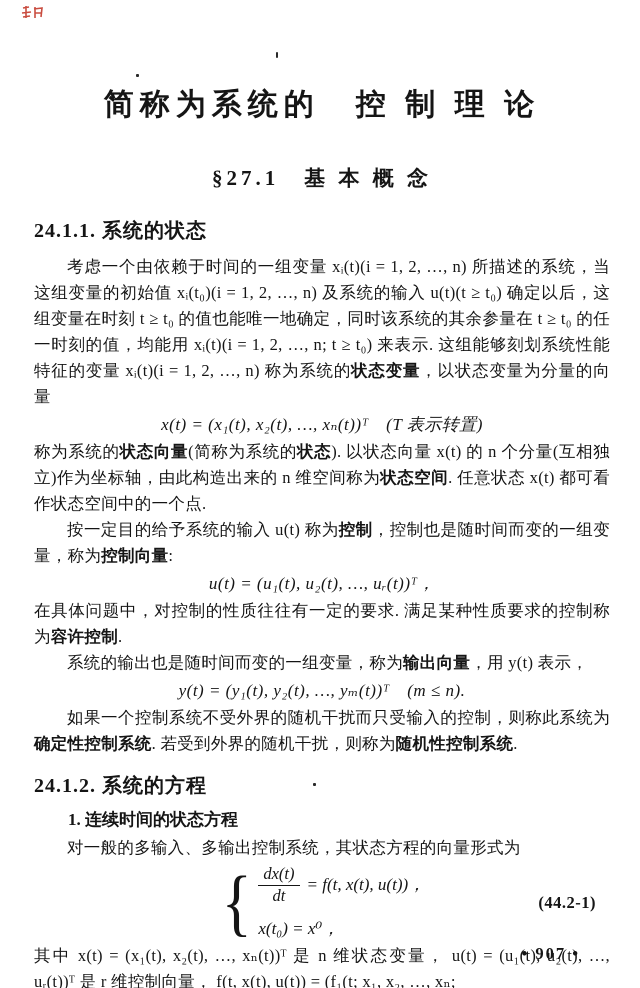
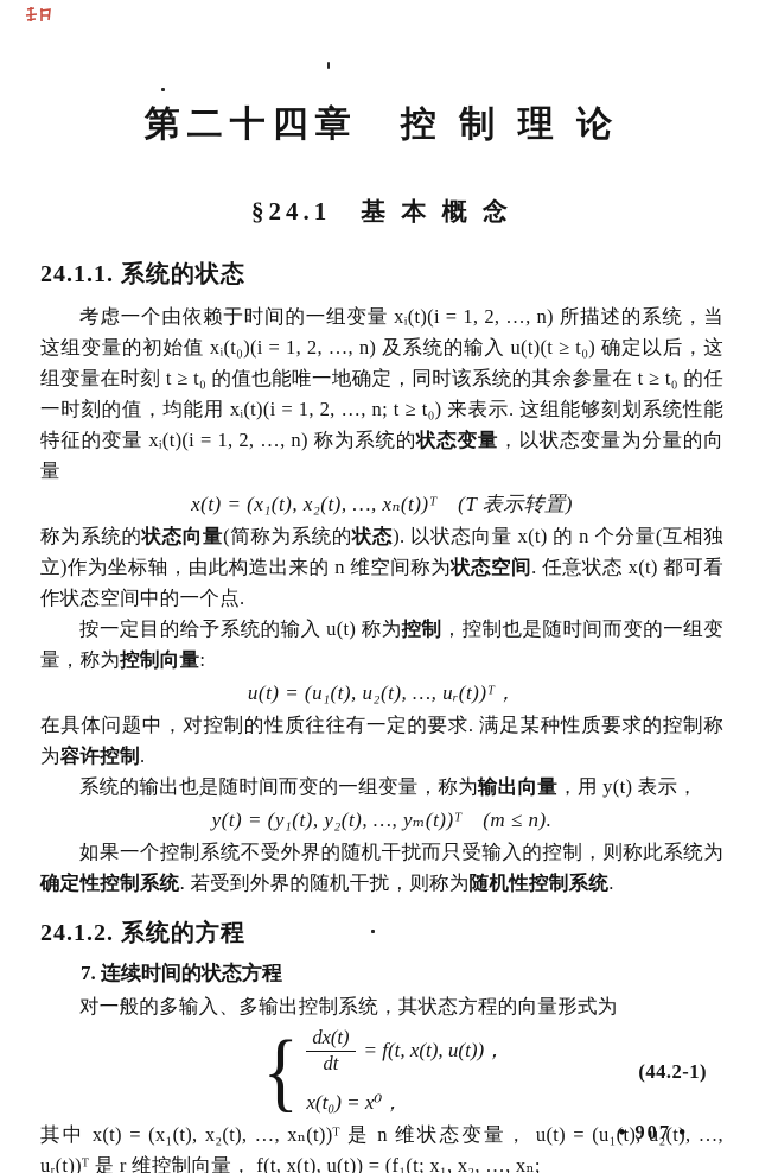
- 简称为系统的 控 制 理 论
+ 第二十四章 控 制 理 论
- §27.1 基 本 概 念
+ §24.1 基 本 概 念
  24.1.1. 系统的状态
  考虑一个由依赖于时间的一组变量 xᵢ(t)(i = 1, 2, …, n) 所描述的系统，当这组变量的初始值 xᵢ(t₀)(i = 1, 2, …, n) 及系统的输入 u(t)(t ≥ t₀) 确定以后，这组变量在时刻 t ≥ t₀ 的值也能唯一地确定，同时该系统的其余参量在 t ≥ t₀ 的任一时刻的值，均能用 xᵢ(t)(i = 1, 2, …, n; t ≥ t₀) 来表示. 这组能够刻划系统性能特征的变量 xᵢ(t)(i = 1, 2, …, n) 称为系统的状态变量，以状态变量为分量的向量
  x(t) = (x₁(t), x₂(t), …, xₙ(t))ᵀ (T 表示转置)
  称为系统的状态向量(简称为系统的状态). 以状态向量 x(t) 的 n 个分量(互相独立)作为坐标轴，由此构造出来的 n 维空间称为状态空间. 任意状态 x(t) 都可看作状态空间中的一个点.
  按一定目的给予系统的输入 u(t) 称为控制，控制也是随时间而变的一组变量，称为控制向量:
  u(t) = (u₁(t), u₂(t), …, uᵣ(t))ᵀ，
  在具体问题中，对控制的性质往往有一定的要求. 满足某种性质要求的控制称为容许控制.
  系统的输出也是随时间而变的一组变量，称为输出向量，用 y(t) 表示，
  y(t) = (y₁(t), y₂(t), …, yₘ(t))ᵀ (m ≤ n).
  如果一个控制系统不受外界的随机干扰而只受输入的控制，则称此系统为确定性控制系统. 若受到外界的随机干扰，则称为随机性控制系统.
  24.1.2. 系统的方程
- 1. 连续时间的状态方程
+ 7. 连续时间的状态方程
  对一般的多输入、多输出控制系统，其状态方程的向量形式为
  {
  dx(t)
  dt
  = f(t, x(t), u(t))，
  x(t₀) = x⁰，
  (44.2-1)
  其中 x(t) = (x₁(t), x₂(t), …, xₙ(t))ᵀ 是 n 维状态变量， u(t) = (u₁(t), u₂(t), …, uᵣ(t))ᵀ 是 r 维控制向量， f(t, x(t), u(t)) = (f₁(t; x₁, x₂, …, xₙ;
  • 907 •
